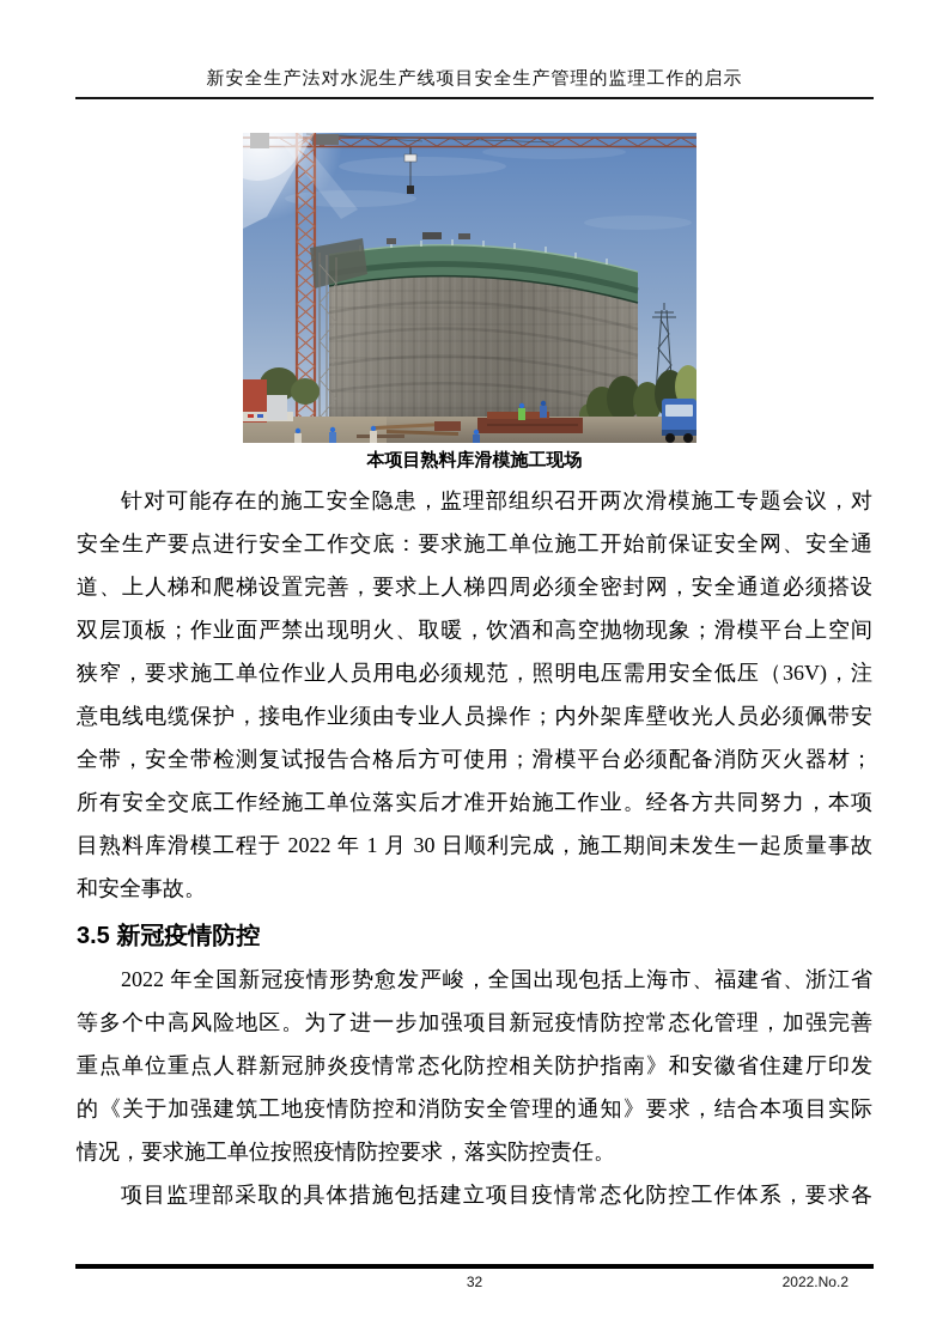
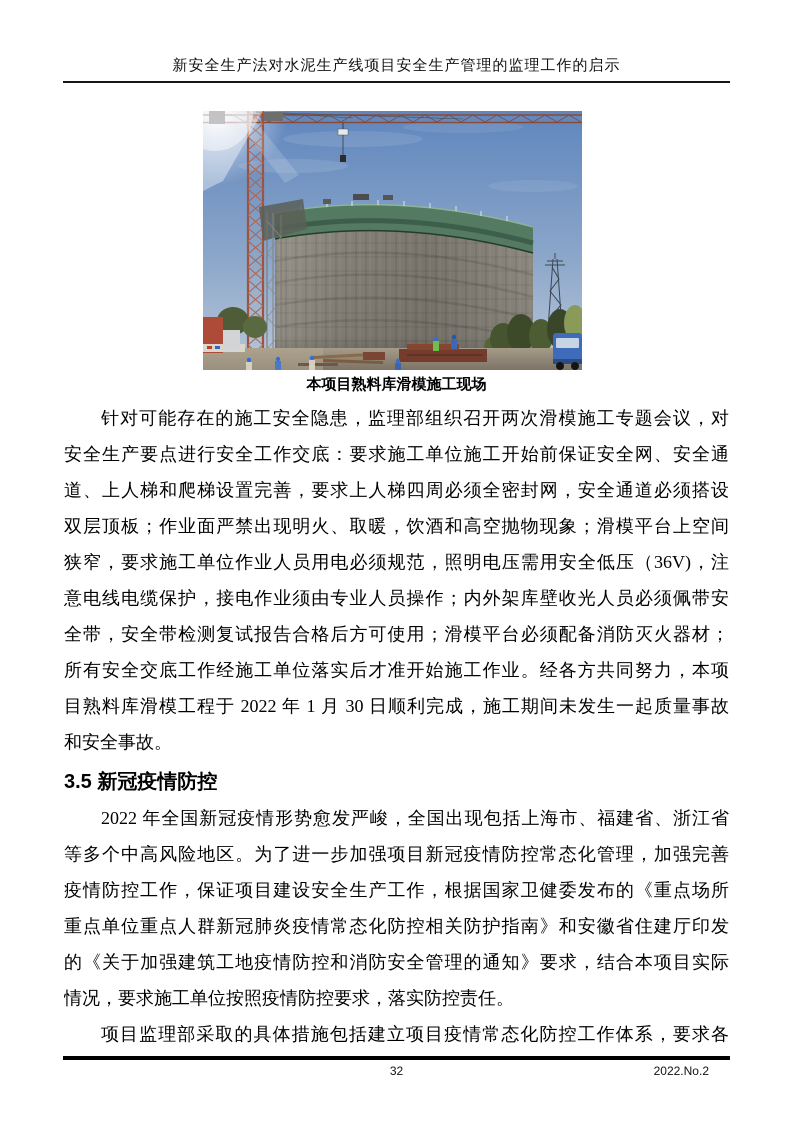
  新安全生产法对水泥生产线项目安全生产管理的监理工作的启示
  本项目熟料库滑模施工现场
  针对可能存在的施工安全隐患，监理部组织召开两次滑模施工专题会议，对
  安全生产要点进行安全工作交底：要求施工单位施工开始前保证安全网、安全通
  道、上人梯和爬梯设置完善，要求上人梯四周必须全密封网，安全通道必须搭设
  双层顶板；作业面严禁出现明火、取暖，饮酒和高空抛物现象；滑模平台上空间
  狭窄，要求施工单位作业人员用电必须规范，照明电压需用安全低压（36V)，注
  意电线电缆保护，接电作业须由专业人员操作；内外架库壁收光人员必须佩带安
  全带，安全带检测复试报告合格后方可使用；滑模平台必须配备消防灭火器材；
  所有安全交底工作经施工单位落实后才准开始施工作业。经各方共同努力，本项
  目熟料库滑模工程于 2022 年 1 月 30 日顺利完成，施工期间未发生一起质量事故
  和安全事故。
  3.5 新冠疫情防控
  2022 年全国新冠疫情形势愈发严峻，全国出现包括上海市、福建省、浙江省
  等多个中高风险地区。为了进一步加强项目新冠疫情防控常态化管理，加强完善
+ 疫情防控工作，保证项目建设安全生产工作，根据国家卫健委发布的《重点场所
  重点单位重点人群新冠肺炎疫情常态化防控相关防护指南》和安徽省住建厅印发
  的《关于加强建筑工地疫情防控和消防安全管理的通知》要求，结合本项目实际
  情况，要求施工单位按照疫情防控要求，落实防控责任。
  项目监理部采取的具体措施包括建立项目疫情常态化防控工作体系，要求各
  32
  2022.No.2
